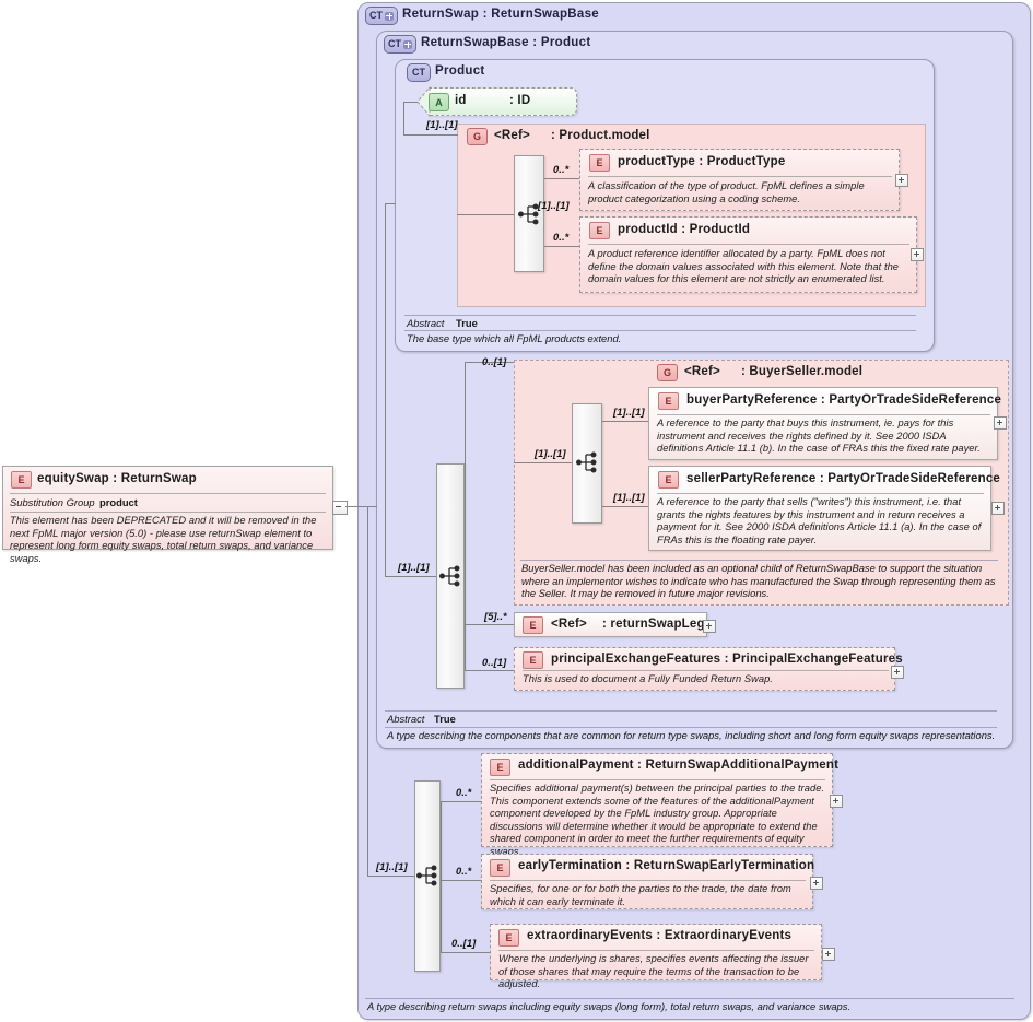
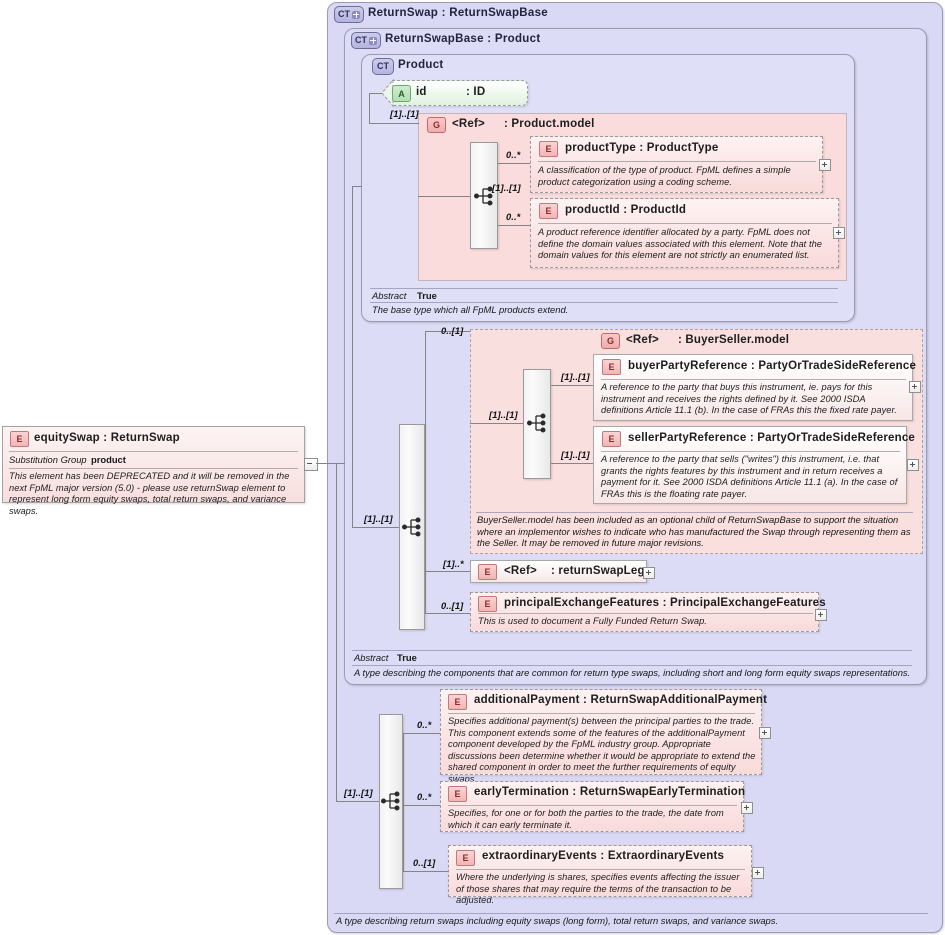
  CT
  ReturnSwap : ReturnSwapBase
  CT
  ReturnSwapBase : Product
  CT
  Product
  A
  id
  : ID
  G
  <Ref>
  : Product.model
  [1]..[1]
  [1]..[1]
  E
  productType : ProductType
  A classification of the type of product. FpML defines a simple product categorization using a coding scheme.
  0..*
  E
  productId : ProductId
  A product reference identifier allocated by a party. FpML does not define the domain values associated with this element. Note that the domain values for this element are not strictly an enumerated list.
  0..*
  Abstract
  True
  The base type which all FpML products extend.
  [1]..[1]
  0..[1]
  G
  <Ref>
  : BuyerSeller.model
  [1]..[1]
  E
  buyerPartyReference : PartyOrTradeSideReference
  A reference to the party that buys this instrument, ie. pays for this instrument and receives the rights defined by it. See 2000 ISDA definitions Article 11.1 (b). In the case of FRAs this the fixed rate payer.
  [1]..[1]
  E
  sellerPartyReference : PartyOrTradeSideReference
  A reference to the party that sells ("writes") this instrument, i.e. that grants the rights features by this instrument and in return receives a payment for it. See 2000 ISDA definitions Article 11.1 (a). In the case of FRAs this is the floating rate payer.
  [1]..[1]
  BuyerSeller.model has been included as an optional child of ReturnSwapBase to support the situation where an implementor wishes to indicate who has manufactured the Swap through representing them as the Seller. It may be removed in future major revisions.
  E
  <Ref>
  : returnSwapLeg
- [5]..*
+ [1]..*
  E
  principalExchangeFeatures : PrincipalExchangeFeatures
  This is used to document a Fully Funded Return Swap.
  0..[1]
  Abstract
  True
  A type describing the components that are common for return type swaps, including short and long form equity swaps representations.
  [1]..[1]
  E
  additionalPayment : ReturnSwapAdditionalPayment
- Specifies additional payment(s) between the principal parties to the trade. This component extends some of the features of the additionalPayment component developed by the FpML industry group. Appropriate discussions will determine whether it would be appropriate to extend the shared component in order to meet the further requirements of equity swaps.
+ Specifies additional payment(s) between the principal parties to the trade. This component extends some of the features of the additionalPayment component developed by the FpML industry group. Appropriate discussions been determine whether it would be appropriate to extend the shared component in order to meet the further requirements of equity swaps.
  0..*
  E
  earlyTermination : ReturnSwapEarlyTermination
  Specifies, for one or for both the parties to the trade, the date from which it can early terminate it.
  0..*
  E
  extraordinaryEvents : ExtraordinaryEvents
  Where the underlying is shares, specifies events affecting the issuer of those shares that may require the terms of the transaction to be adjusted.
  0..[1]
  A type describing return swaps including equity swaps (long form), total return swaps, and variance swaps.
  E
  equitySwap : ReturnSwap
  Substitution Group
  product
  This element has been DEPRECATED and it will be removed in the next FpML major version (5.0) - please use returnSwap element to represent long form equity swaps, total return swaps, and variance swaps.
